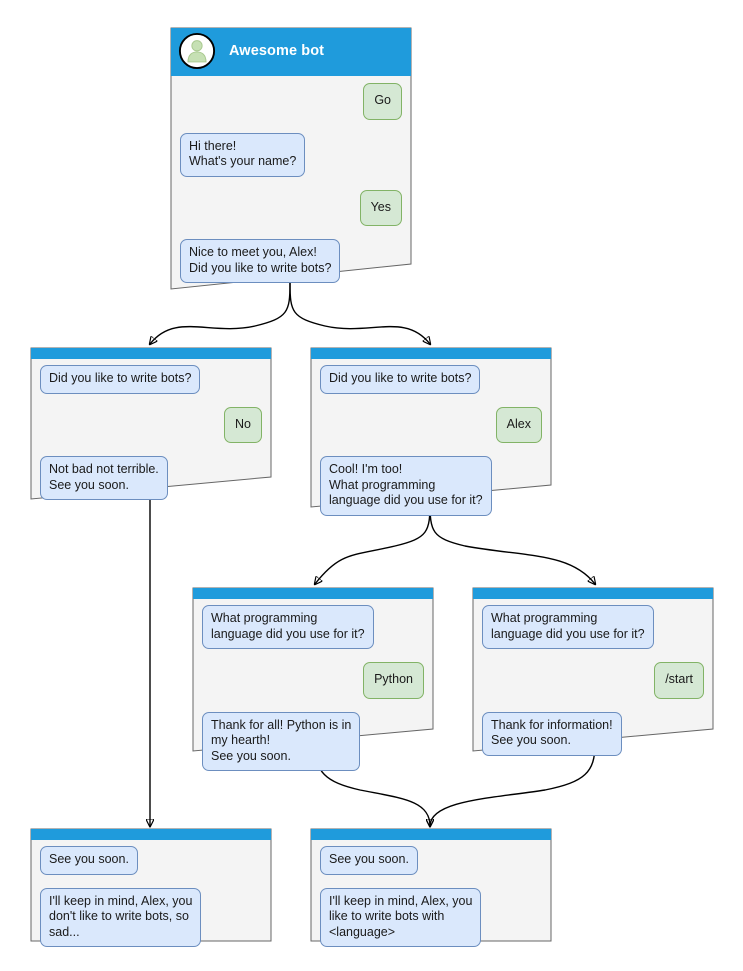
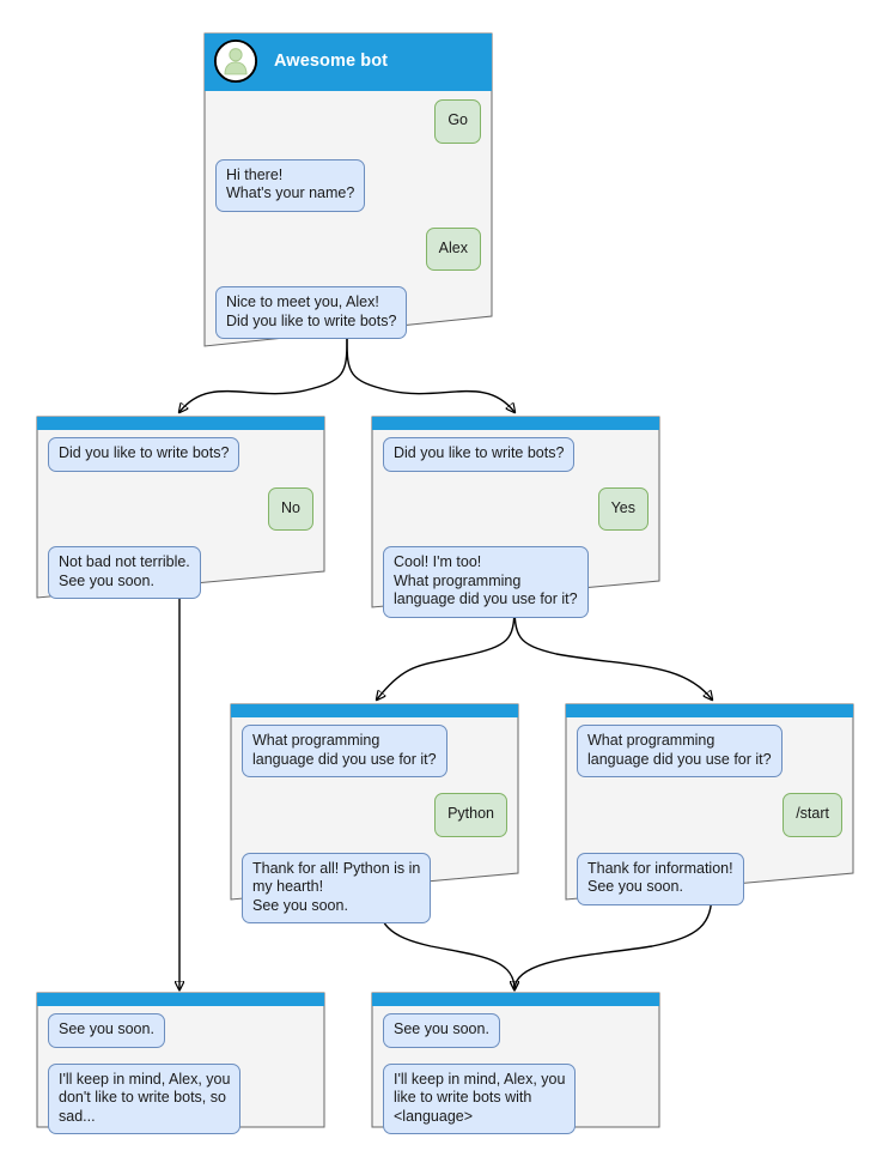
  Awesome bot
  Go
  Hi there!
  What's your name?
- Yes
+ Alex
  Nice to meet you, Alex!
  Did you like to write bots?
  Did you like to write bots?
  No
  Not bad not terrible.
  See you soon.
  Did you like to write bots?
- Alex
+ Yes
  Cool! I'm too!
  What programming
  language did you use for it?
  What programming
  language did you use for it?
  Python
  Thank for all! Python is in
  my hearth!
  See you soon.
  What programming
  language did you use for it?
  /start
  Thank for information!
  See you soon.
  See you soon.
  I'll keep in mind, Alex, you
  don't like to write bots, so
  sad...
  See you soon.
  I'll keep in mind, Alex, you
  like to write bots with
  <language>
